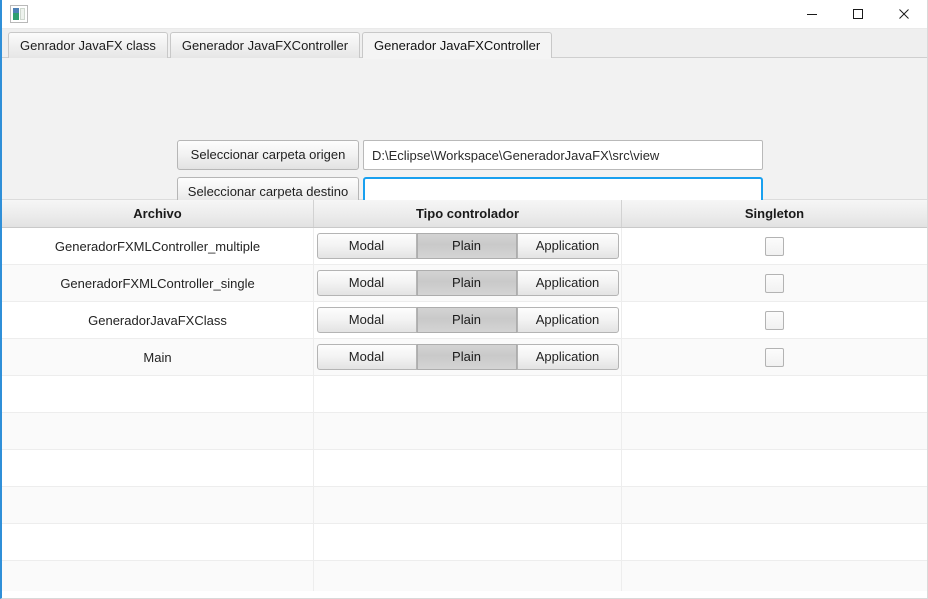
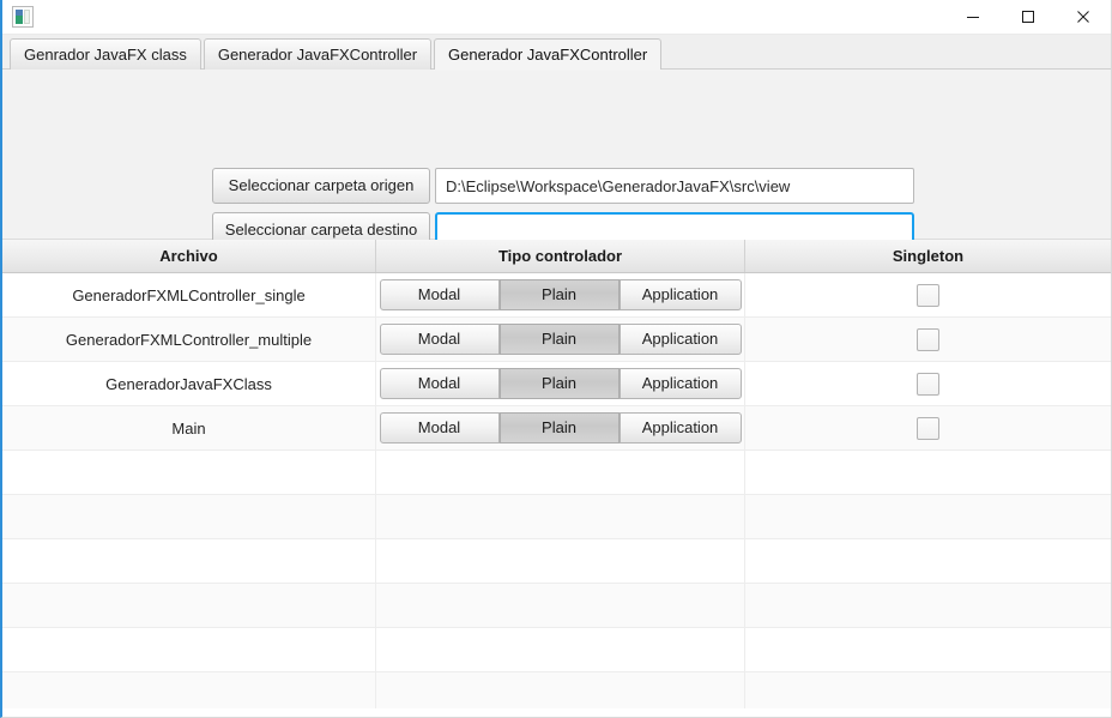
  Genrador JavaFX class
  Generador JavaFXController
  Generador JavaFXController
  Seleccionar carpeta origen
  D:\Eclipse\Workspace\GeneradorJavaFX\src\view
  Seleccionar carpeta destino
  Archivo
  Tipo controlador
  Singleton
- GeneradorFXMLController_multiple
+ GeneradorFXMLController_single
  Modal
  Plain
  Application
- GeneradorFXMLController_single
+ GeneradorFXMLController_multiple
  Modal
  Plain
  Application
  GeneradorJavaFXClass
  Modal
  Plain
  Application
  Main
  Modal
  Plain
  Application
